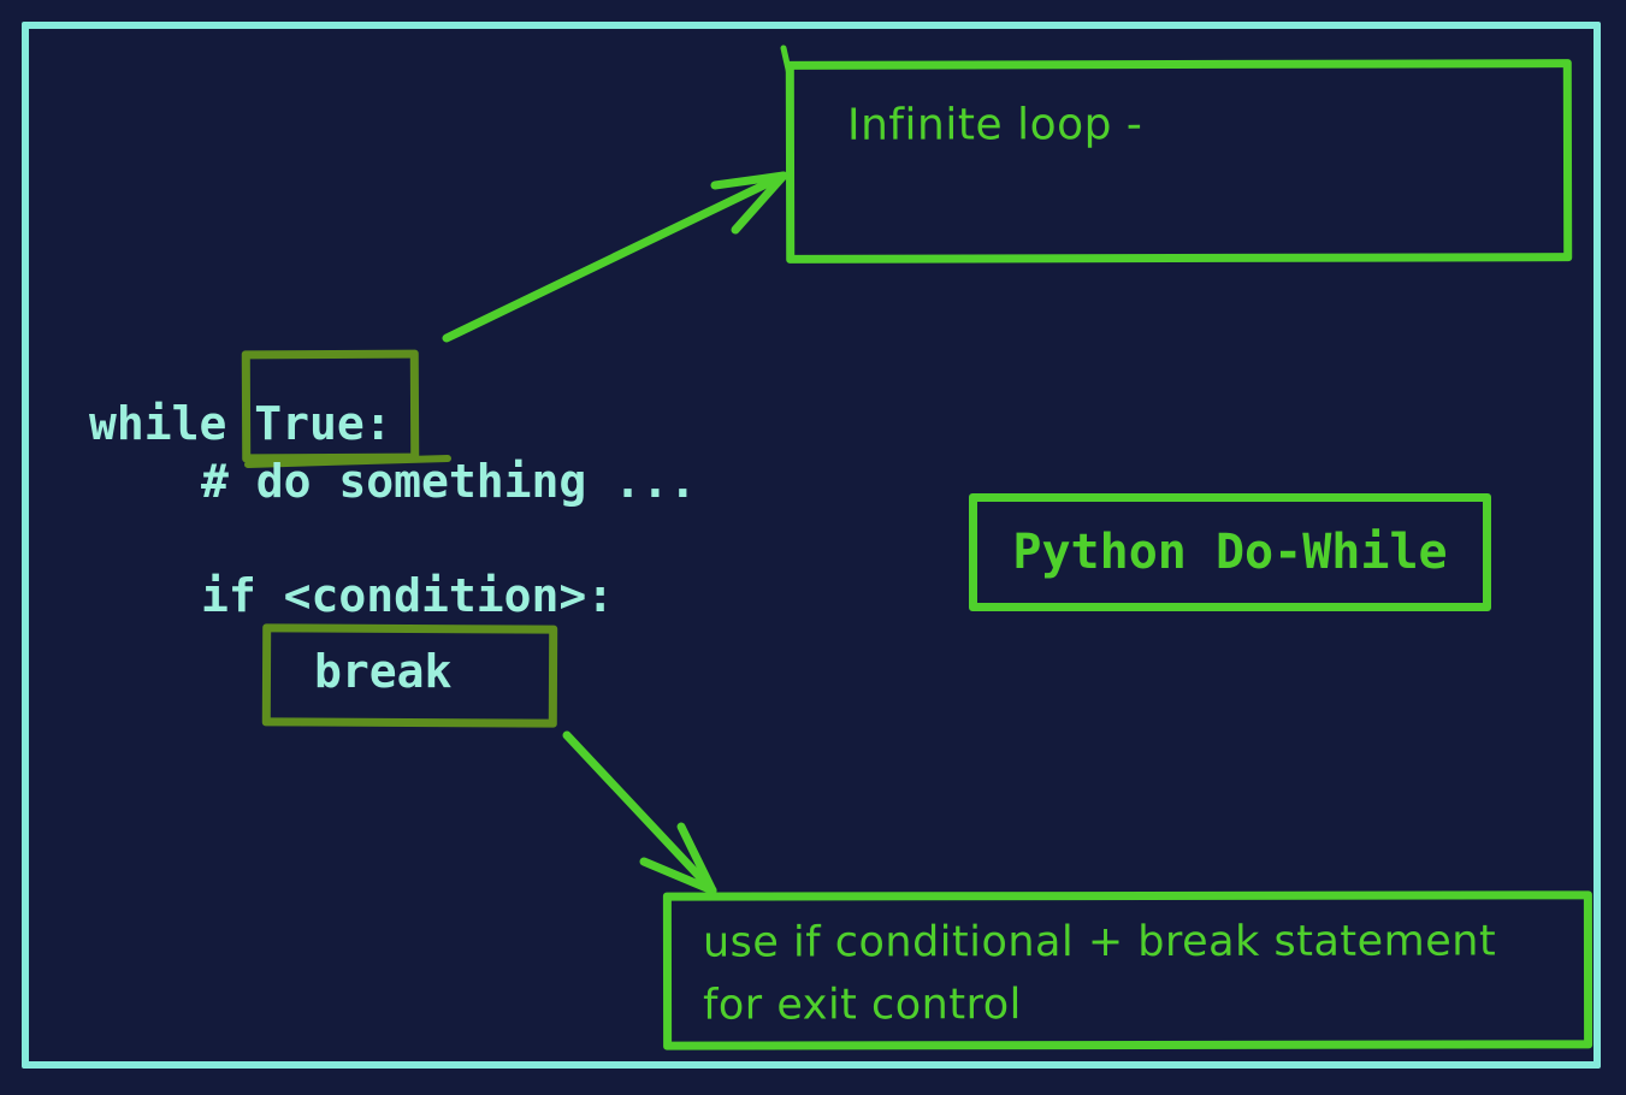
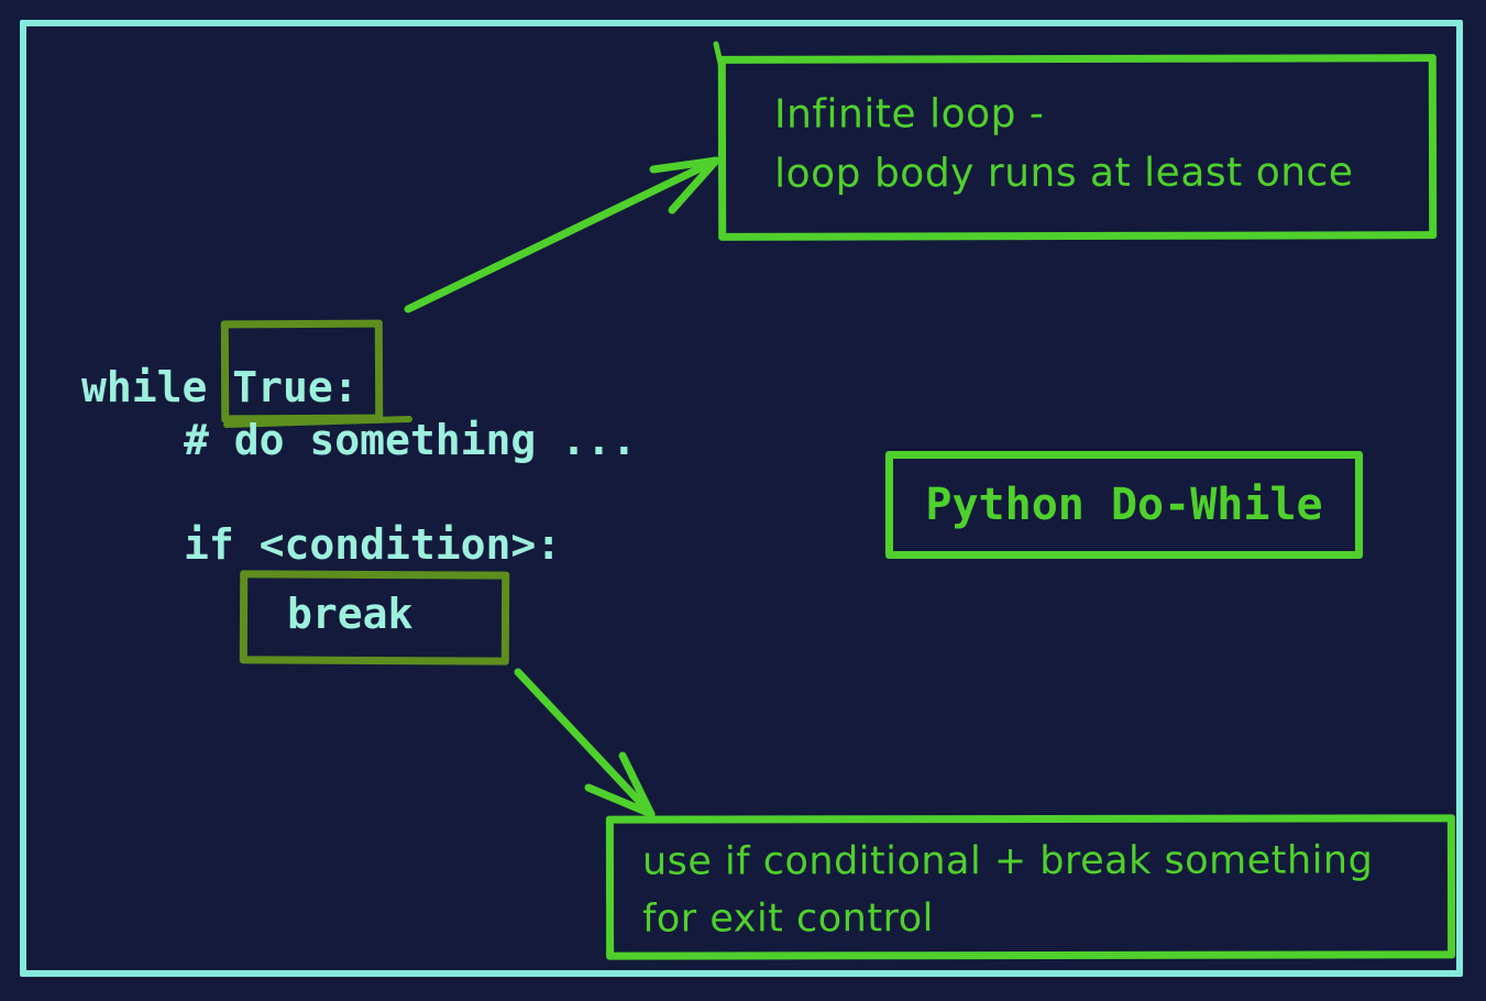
  Infinite loop -
+ loop body runs at least once
  Python Do-While
- use if conditional + break statement
+ use if conditional + break something
  for exit control
  while True:
  # do something ...
  if <condition>:
  break
